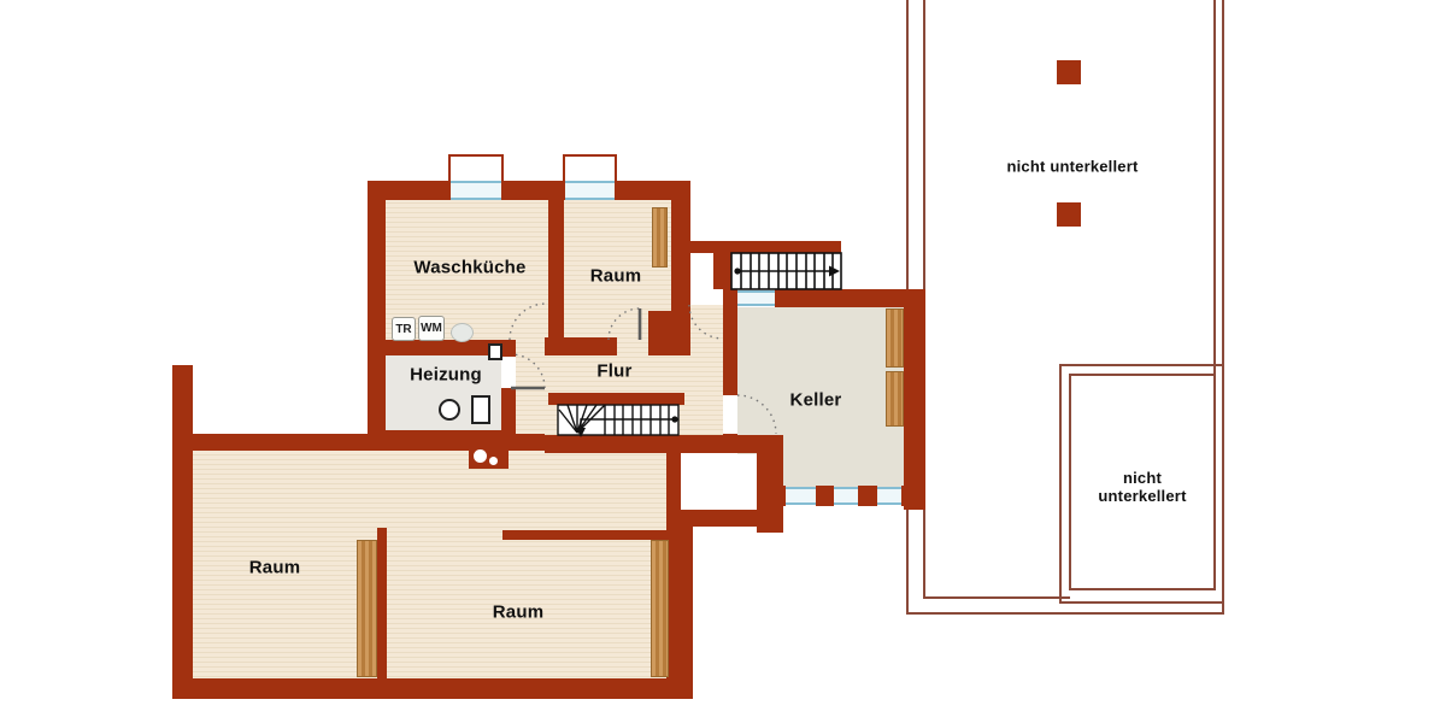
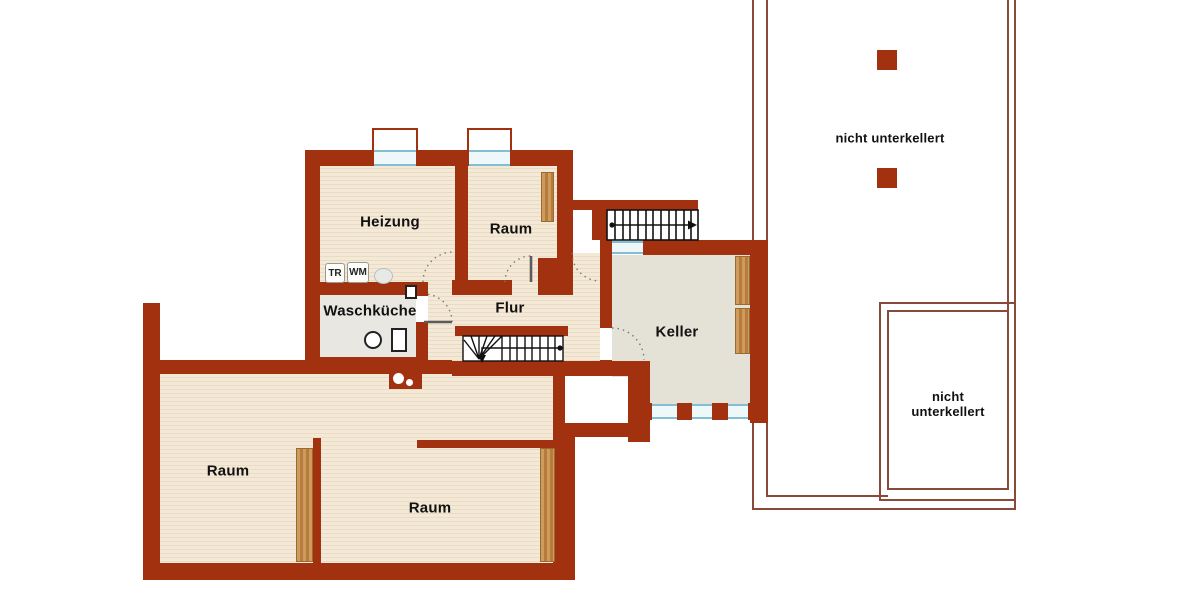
  TR
  WM
- Waschküche
+ Heizung
  Raum
- Heizung
+ Waschküche
  Flur
  Keller
  Raum
  Raum
  nicht unterkellert
  nicht unterkellert
